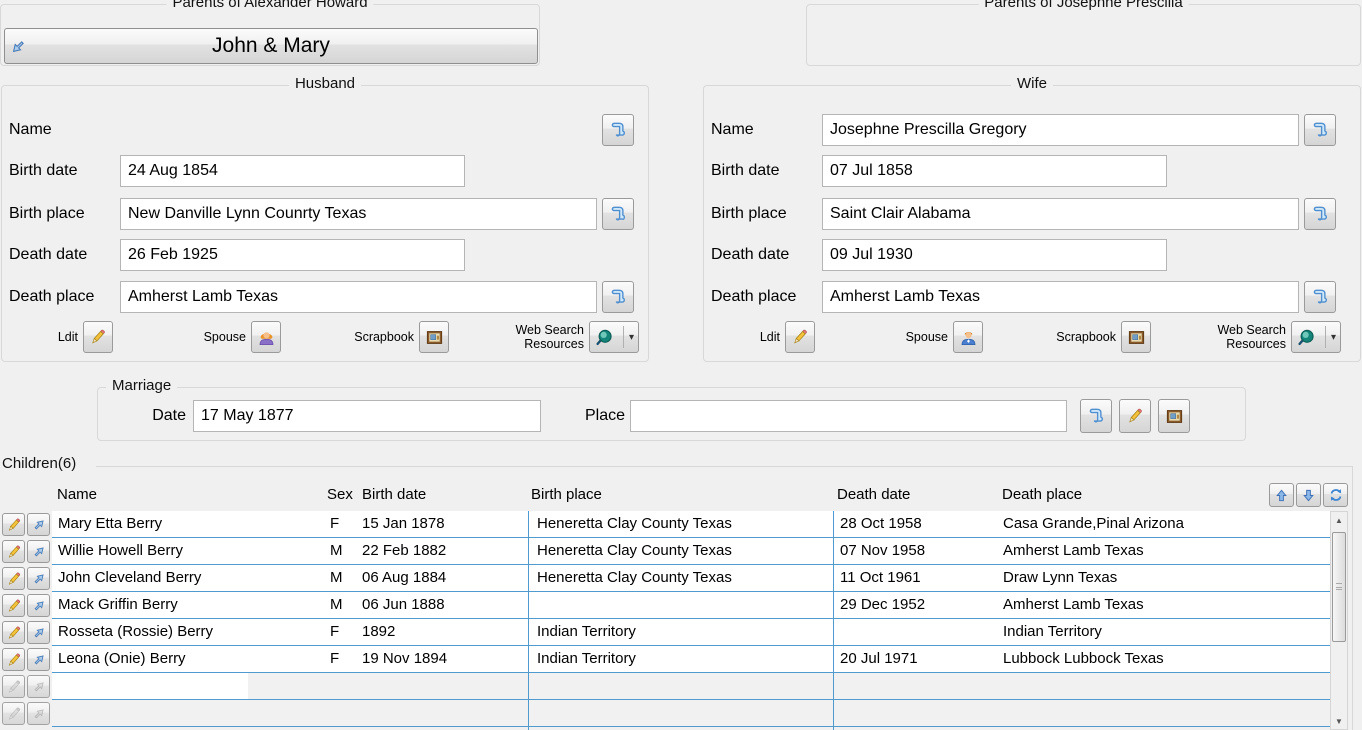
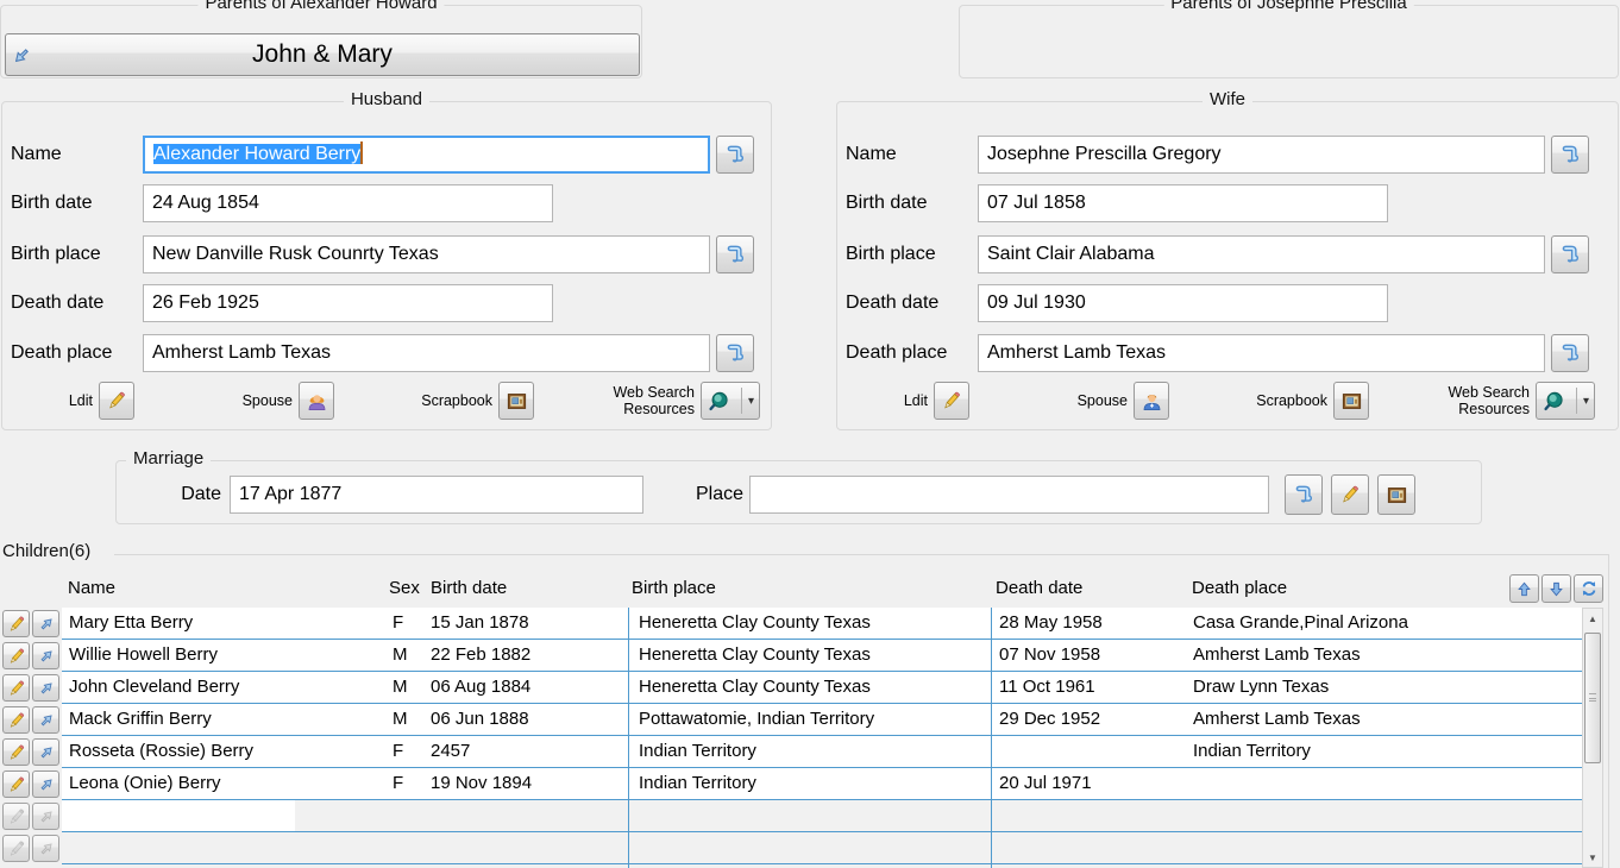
  Parents of Alexander Howard
  John & Mary
  Parents of Josephne Prescilla
  Husband
  Name
+ Alexander Howard Berry
  Birth date
  24 Aug 1854
  Birth place
- New Danville Lynn Counrty Texas
+ New Danville Rusk Counrty Texas
  Death date
  26 Feb 1925
  Death place
  Amherst Lamb Texas
  Ldit
  Spouse
  Scrapbook
  Web Search
  Resources
  Wife
  Name
  Josephne Prescilla Gregory
  Birth date
  07 Jul 1858
  Birth place
  Saint Clair Alabama
  Death date
  09 Jul 1930
  Death place
  Amherst Lamb Texas
  Ldit
  Spouse
  Scrapbook
  Web Search
  Resources
  Marriage
  Date
- 17 May 1877
+ 17 Apr 1877
  Place
  Children(6)
  Name
  Sex
  Birth date
  Birth place
  Death date
  Death place
  Mary Etta Berry
  F
  15 Jan 1878
  Heneretta Clay County Texas
- 28 Oct 1958
+ 28 May 1958
  Casa Grande,Pinal Arizona
  Willie Howell Berry
  M
  22 Feb 1882
  Heneretta Clay County Texas
  07 Nov 1958
  Amherst Lamb Texas
  John Cleveland Berry
  M
  06 Aug 1884
  Heneretta Clay County Texas
  11 Oct 1961
  Draw Lynn Texas
  Mack Griffin Berry
  M
  06 Jun 1888
+ Pottawatomie, Indian Territory
  29 Dec 1952
  Amherst Lamb Texas
  Rosseta (Rossie) Berry
  F
- 1892
+ 2457
  Indian Territory
  Indian Territory
  Leona (Onie) Berry
  F
  19 Nov 1894
  Indian Territory
  20 Jul 1971
- Lubbock Lubbock Texas
